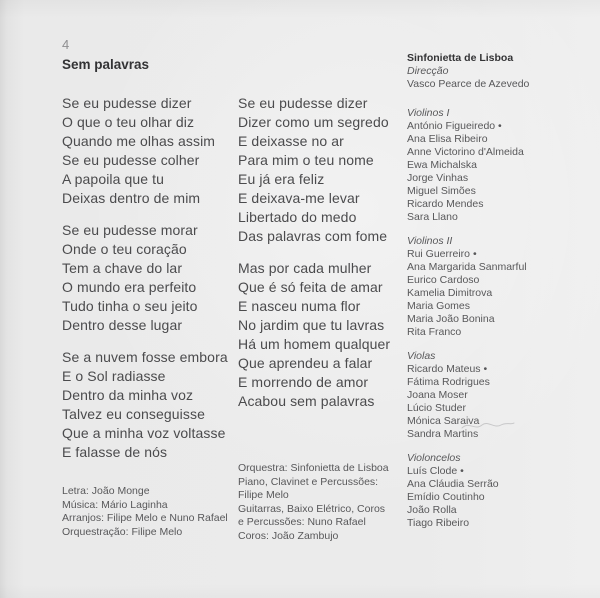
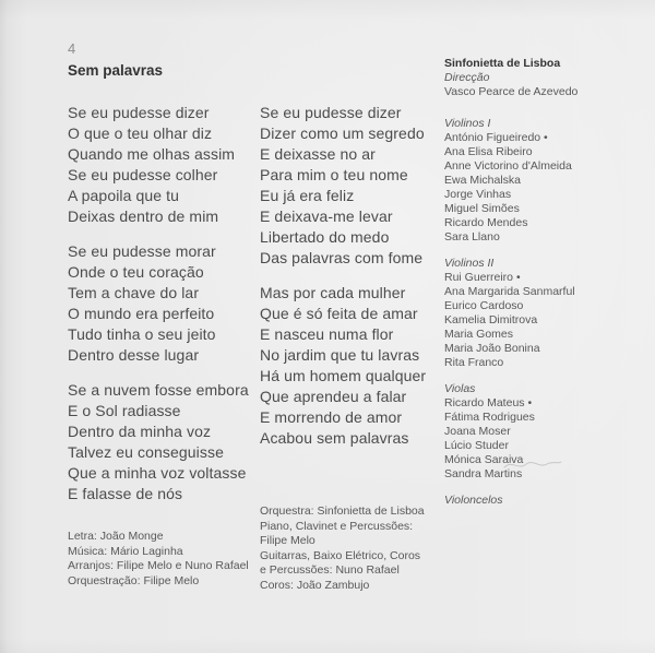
  4
  Sem palavras
  Se eu pudesse dizer
  O que o teu olhar diz
  Quando me olhas assim
  Se eu pudesse colher
  A papoila que tu
  Deixas dentro de mim
  Se eu pudesse morar
  Onde o teu coração
  Tem a chave do lar
  O mundo era perfeito
  Tudo tinha o seu jeito
  Dentro desse lugar
  Se a nuvem fosse embora
  E o Sol radiasse
  Dentro da minha voz
  Talvez eu conseguisse
  Que a minha voz voltasse
  E falasse de nós
  Se eu pudesse dizer
  Dizer como um segredo
  E deixasse no ar
  Para mim o teu nome
  Eu já era feliz
  E deixava-me levar
  Libertado do medo
  Das palavras com fome
  Mas por cada mulher
  Que é só feita de amar
  E nasceu numa flor
  No jardim que tu lavras
  Há um homem qualquer
  Que aprendeu a falar
  E morrendo de amor
  Acabou sem palavras
  Letra: João Monge
  Música: Mário Laginha
  Arranjos: Filipe Melo e Nuno Rafael
  Orquestração: Filipe Melo
  Orquestra: Sinfonietta de Lisboa
  Piano, Clavinet e Percussões:
  Filipe Melo
  Guitarras, Baixo Elétrico, Coros
  e Percussões: Nuno Rafael
  Coros: João Zambujo
  Sinfonietta de Lisboa
  Direcção
  Vasco Pearce de Azevedo
  Violinos I
  António Figueiredo •
  Ana Elisa Ribeiro
  Anne Victorino d'Almeida
  Ewa Michalska
  Jorge Vinhas
  Miguel Simões
  Ricardo Mendes
  Sara Llano
  Violinos II
  Rui Guerreiro •
  Ana Margarida Sanmarful
  Eurico Cardoso
  Kamelia Dimitrova
  Maria Gomes
  Maria João Bonina
  Rita Franco
  Violas
  Ricardo Mateus •
  Fátima Rodrigues
  Joana Moser
  Lúcio Studer
  Mónica Saraiva
  Sandra Martins
  Violoncelos
- Luís Clode •
- Ana Cláudia Serrão
- Emídio Coutinho
- João Rolla
- Tiago Ribeiro
